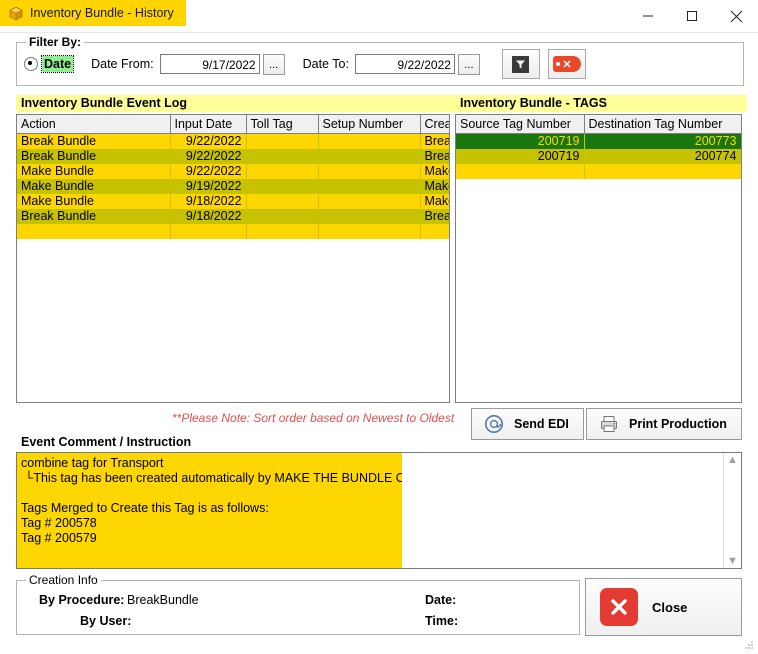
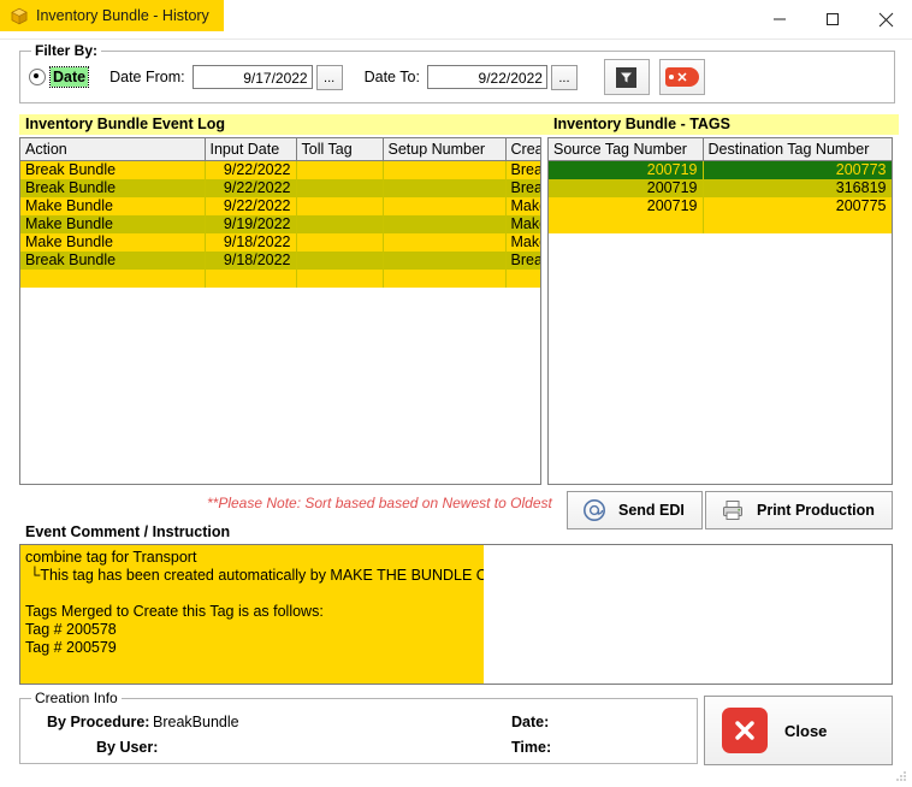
  Inventory Bundle - History
  Filter By:
  Date
  Date From:
  9/17/2022
  ...
  Date To:
  9/22/2022
  ...
  ✕
  Inventory Bundle Event Log
  Action	Input Date	Toll Tag	Setup Number	Crea
  Break Bundle	9/22/2022			Brea
  Break Bundle	9/22/2022			Brea
  Make Bundle	9/22/2022			Mak
  Make Bundle	9/19/2022			Mak
  Make Bundle	9/18/2022			Mak
  Break Bundle	9/18/2022			Brea
- **Please Note: Sort order based on Newest to Oldest
+ **Please Note: Sort based based on Newest to Oldest
  Inventory Bundle - TAGS
  Source Tag Number	Destination Tag Number
  200719	200773
- 200719	200774
+ 200719	316819
+ 200719	200775
  Send EDI
  Print Production
  Event Comment / Instruction
  combine tag for Transport
  └This tag has been created automatically by MAKE THE BUNDLE O
  Tags Merged to Create this Tag is as follows:
  Tag # 200578
  Tag # 200579
- ▲
- ▼
  Creation Info
  By Procedure:
  BreakBundle
  By User:
  Date:
  Time:
  Close
